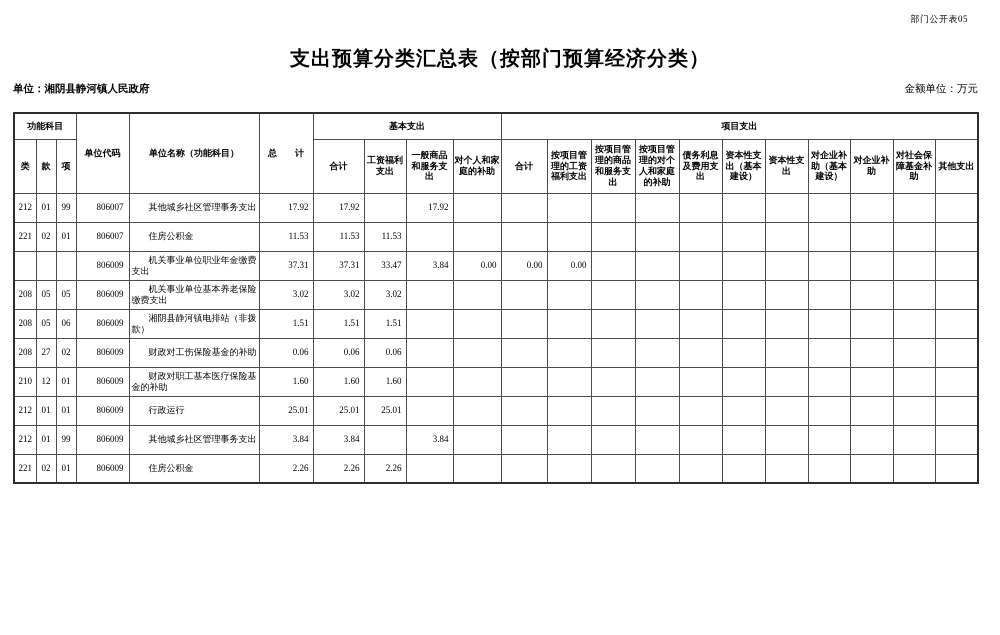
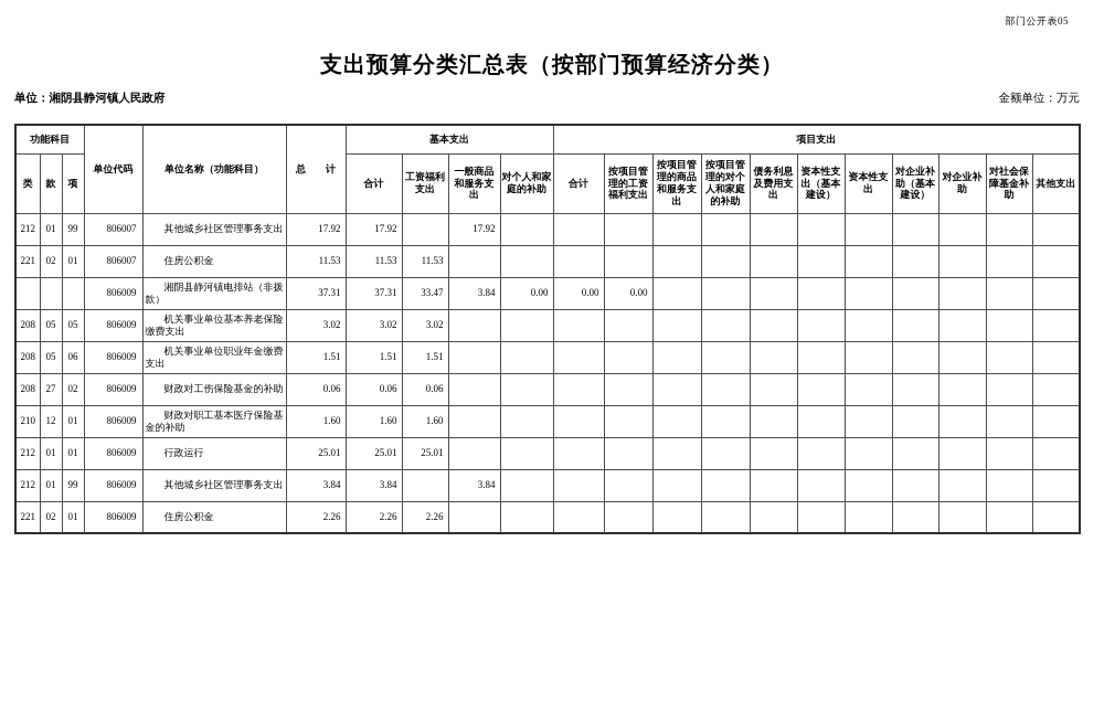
  部门公开表05
  支出预算分类汇总表（按部门预算经济分类）
  单位：湘阴县静河镇人民政府
  金额单位：万元
  功能科目	单位代码	单位名称（功能科目）	总 计	基本支出	项目支出
  类	款	项	合计	工资福利支出	一般商品和服务支出	对个人和家庭的补助	合计	按项目管理的工资福利支出	按项目管理的商品和服务支出	按项目管理的对个人和家庭的补助	债务利息及费用支出	资本性支出（基本建设）	资本性支出	对企业补助（基本建设）	对企业补助	对社会保障基金补助	其他支出
  212	01	99	806007	其他城乡社区管理事务支出	17.92	17.92		17.92
  221	02	01	806007	住房公积金	11.53	11.53	11.53
- 			806009	机关事业单位职业年金缴费支出	37.31	37.31	33.47	3.84	0.00	0.00	0.00
+ 			806009	湘阴县静河镇电排站（非拨款）	37.31	37.31	33.47	3.84	0.00	0.00	0.00
  208	05	05	806009	机关事业单位基本养老保险缴费支出	3.02	3.02	3.02
- 208	05	06	806009	湘阴县静河镇电排站（非拨款）	1.51	1.51	1.51
+ 208	05	06	806009	机关事业单位职业年金缴费支出	1.51	1.51	1.51
  208	27	02	806009	财政对工伤保险基金的补助	0.06	0.06	0.06
  210	12	01	806009	财政对职工基本医疗保险基金的补助	1.60	1.60	1.60
  212	01	01	806009	行政运行	25.01	25.01	25.01
  212	01	99	806009	其他城乡社区管理事务支出	3.84	3.84		3.84
  221	02	01	806009	住房公积金	2.26	2.26	2.26
